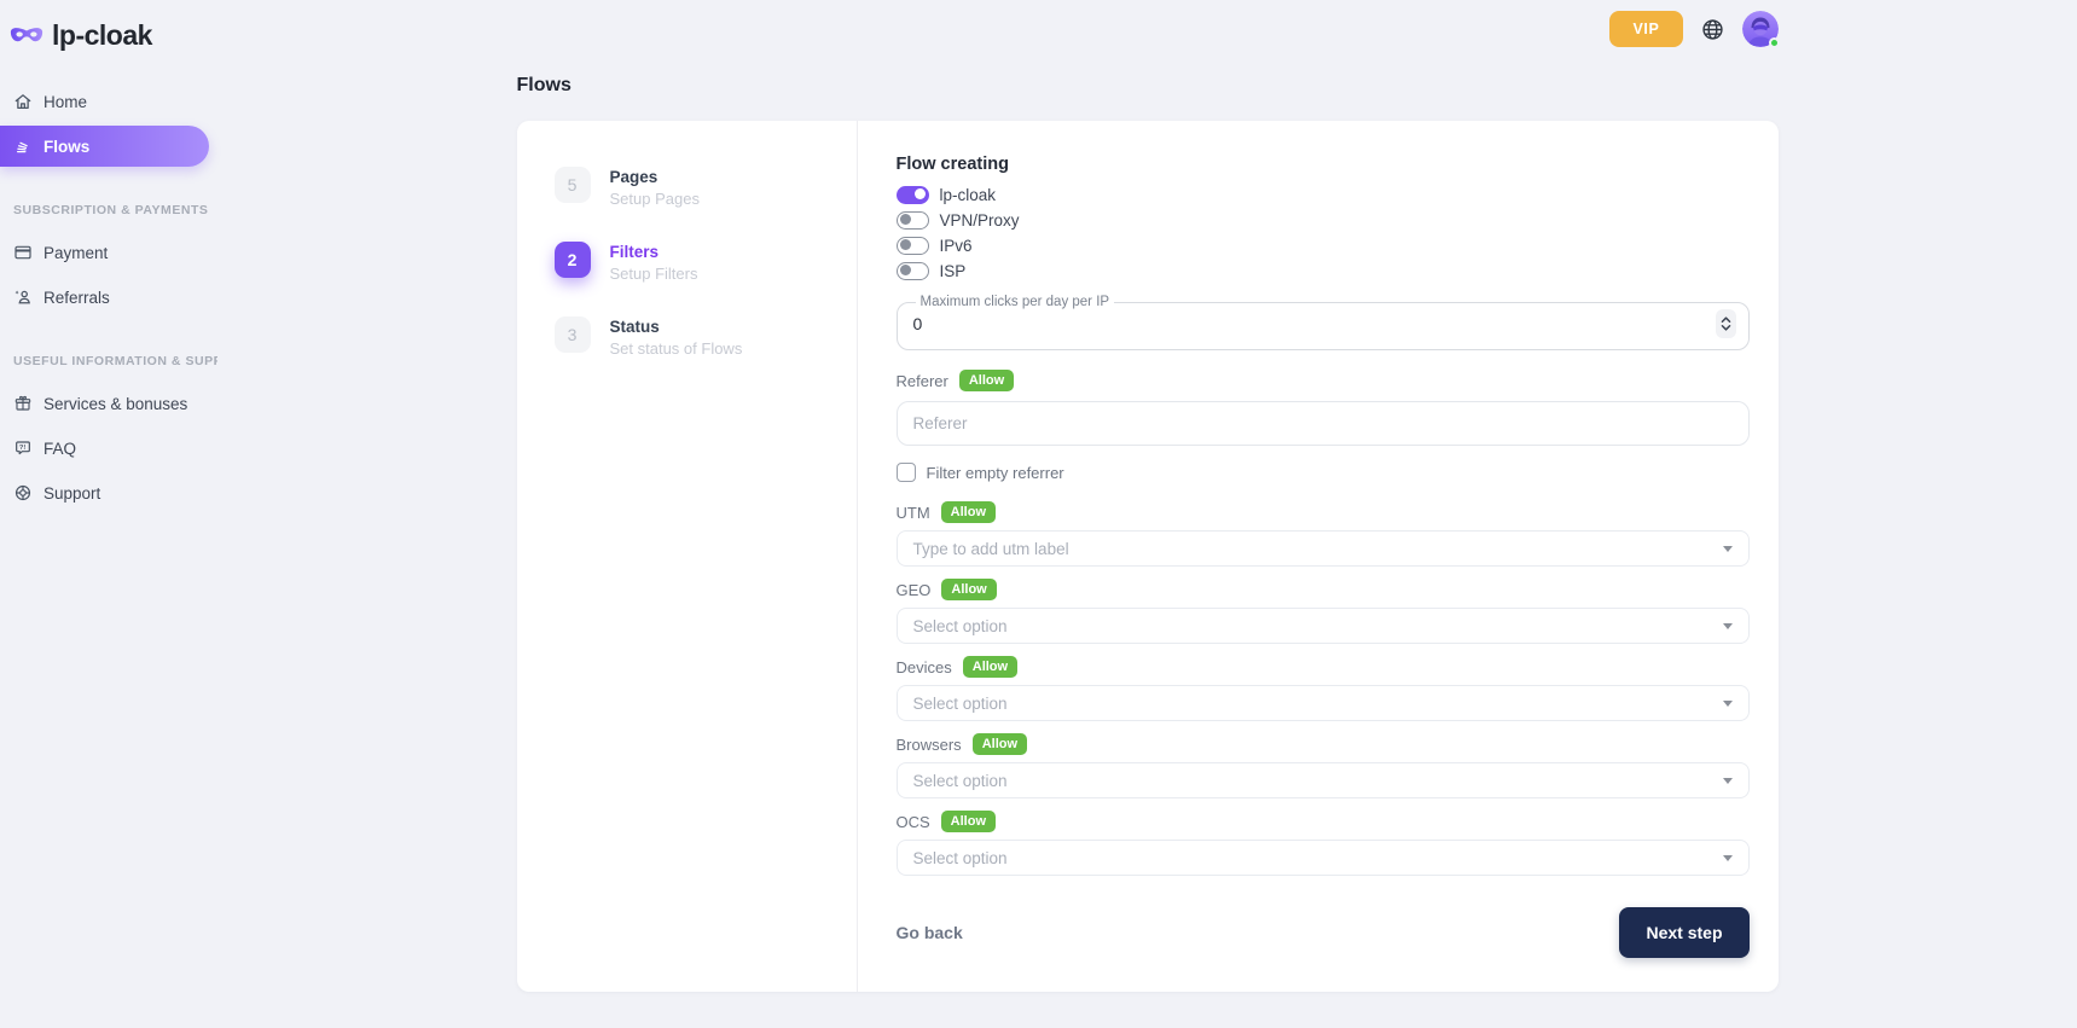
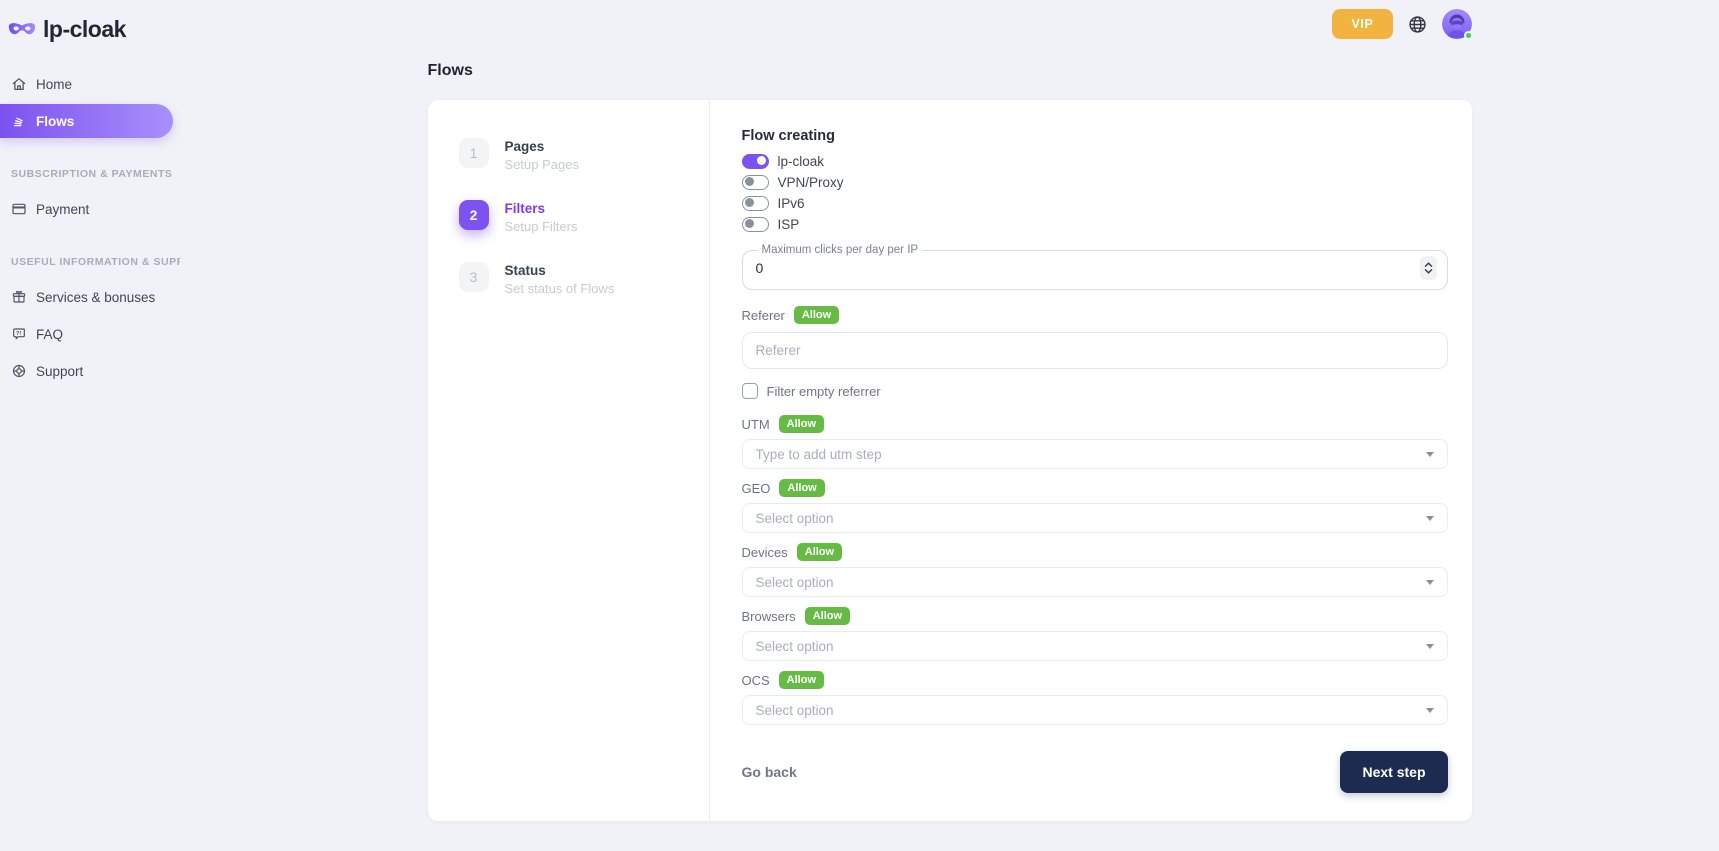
  lp-cloak
  Home
  Flows
  SUBSCRIPTION & PAYMENTS
  Payment
- Referrals
  USEFUL INFORMATION & SUP
  Services & bonuses
  FAQ
  Support
  VIP
  Flows
- 5
+ 1
  Pages
  Setup Pages
  2
  Filters
  Setup Filters
  3
  Status
  Set status of Flows
  Flow creating
  lp-cloak
  VPN/Proxy
  IPv6
  ISP
  Maximum clicks per day per IP
  0
  Referer
  Allow
  Referer
  Filter empty referrer
  UTM
  Allow
- Type to add utm label
+ Type to add utm step
  GEO
  Allow
  Select option
  Devices
  Allow
  Select option
  Browsers
  Allow
  Select option
  OCS
  Allow
  Select option
  Go back
  Next step
